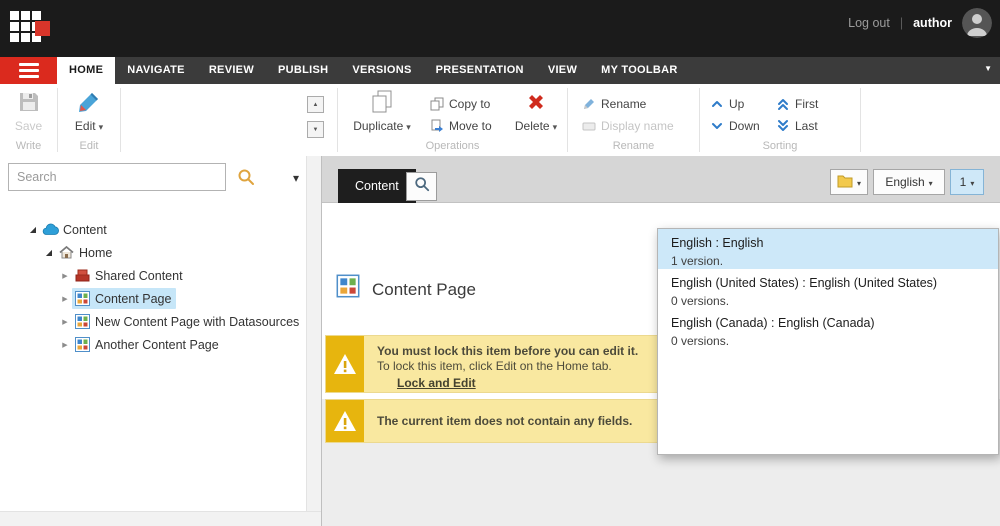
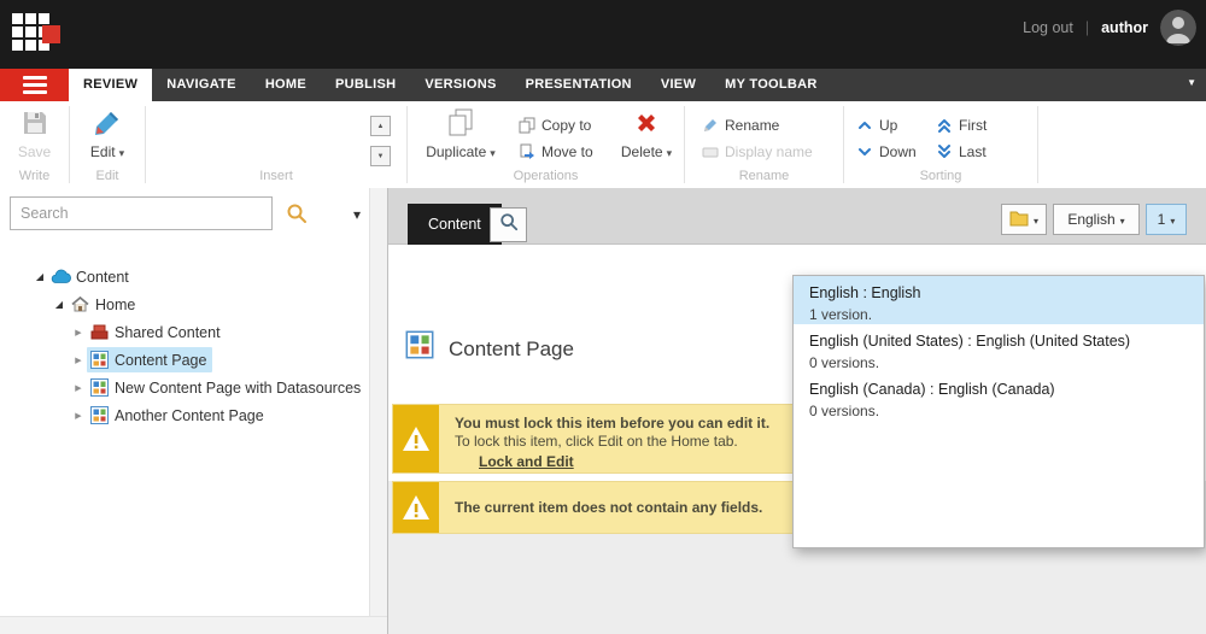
  Log out
  |
  author
- HOME
+ REVIEW
  NAVIGATE
- REVIEW
+ HOME
  PUBLISH
  VERSIONS
  PRESENTATION
  VIEW
  MY TOOLBAR
  Save
  Write
  Edit
  Edit
+ Insert
  Duplicate
  Copy to
  Move to
  Delete
  Operations
  Rename
  Display name
  Rename
  Up
  Down
  First
  Last
  Sorting
  Search
  Content
  Home
  Shared Content
  Content Page
  New Content Page with Datasources
  Another Content Page
  Content
  English
  1
  Content Page
  You must lock this item before you can edit it.
  To lock this item, click Edit on the Home tab.
  Lock and Edit
  The current item does not contain any fields.
  English : English
  1 version.
  English (United States) : English (United States)
  0 versions.
  English (Canada) : English (Canada)
  0 versions.
